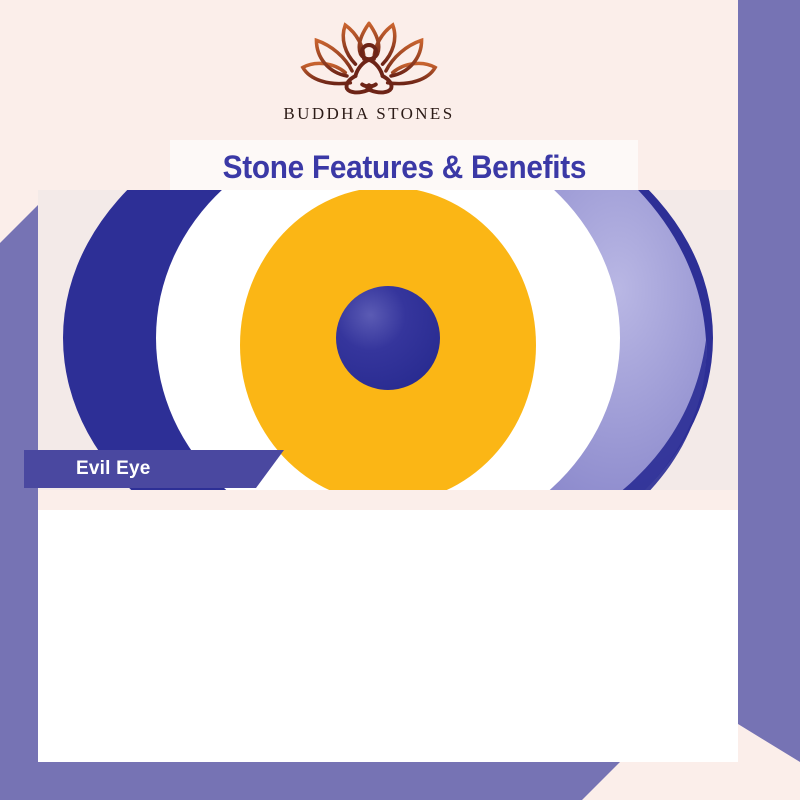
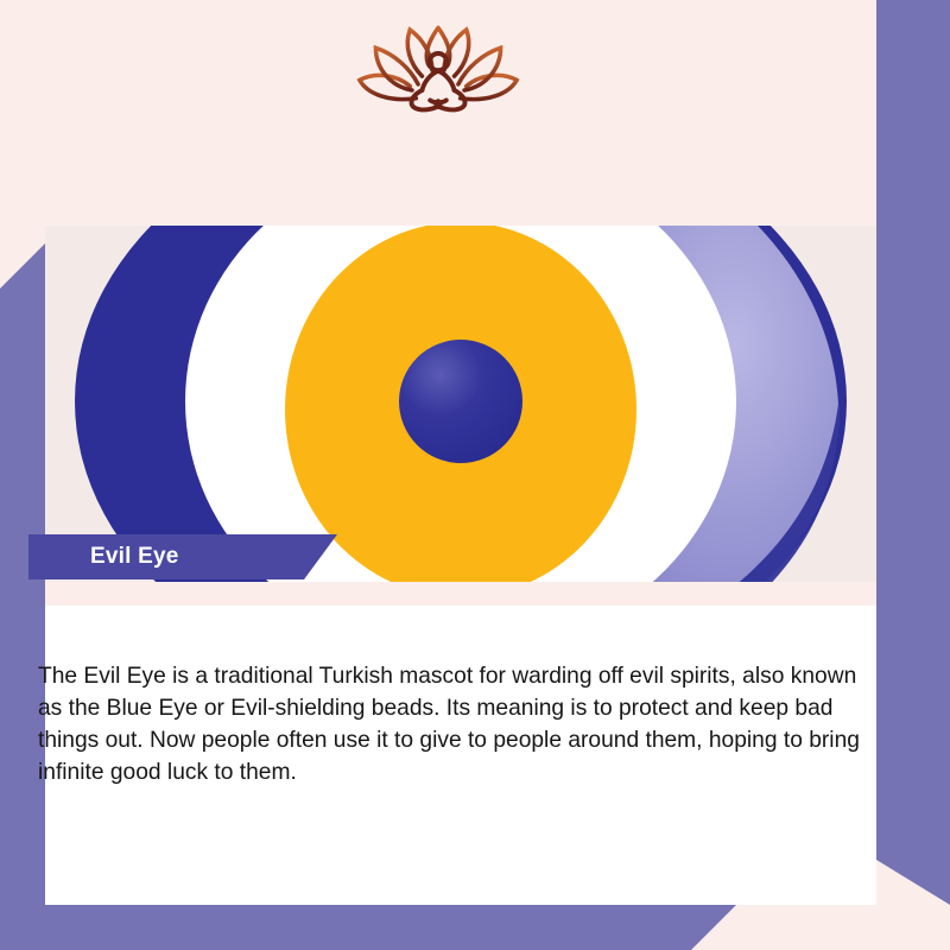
- BUDDHA STONES
- Stone Features & Benefits
  Evil Eye
+ The Evil Eye is a traditional Turkish mascot for warding off evil spirits, also known as the Blue Eye or Evil-shielding beads. Its meaning is to protect and keep bad things out. Now people often use it to give to people around them, hoping to bring infinite good luck to them.
